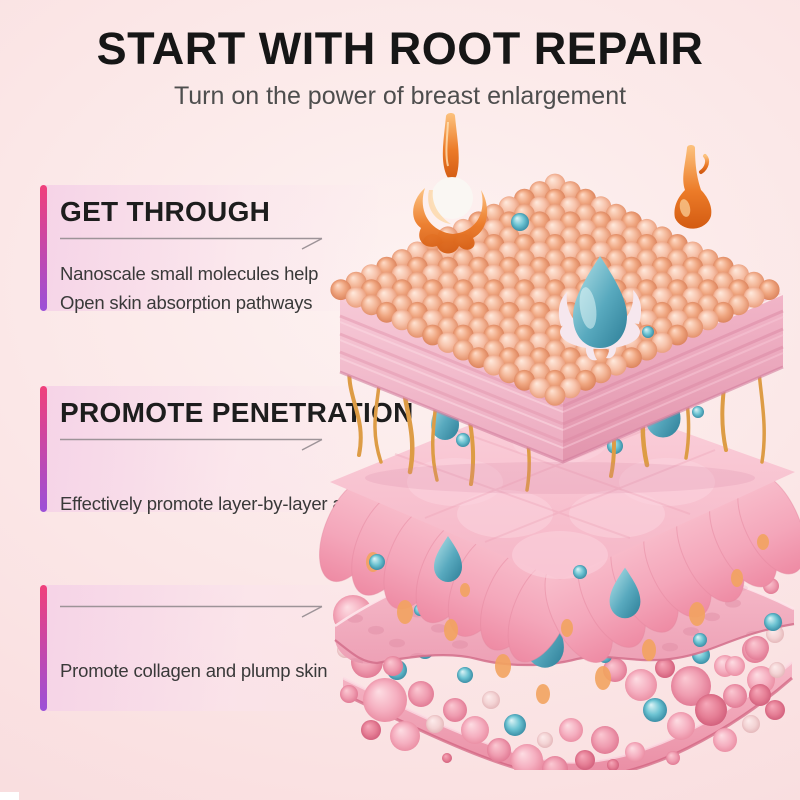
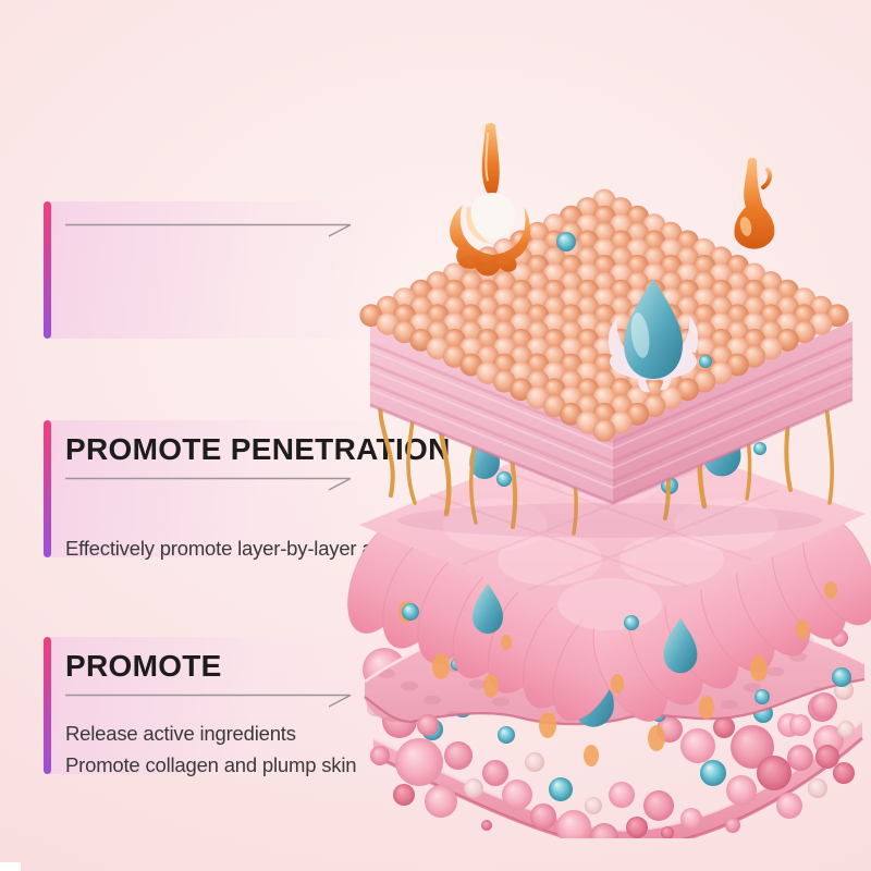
- START WITH ROOT REPAIR
- Turn on the power of breast enlargement
- GET THROUGH
- Nanoscale small molecules help
- Open skin absorption pathways
  PROMOTE PENETRATI
  Effectively promote layer-by-layer
+ PROMOTE
+ Release active ingredients
  Promote collagen and plump skin
